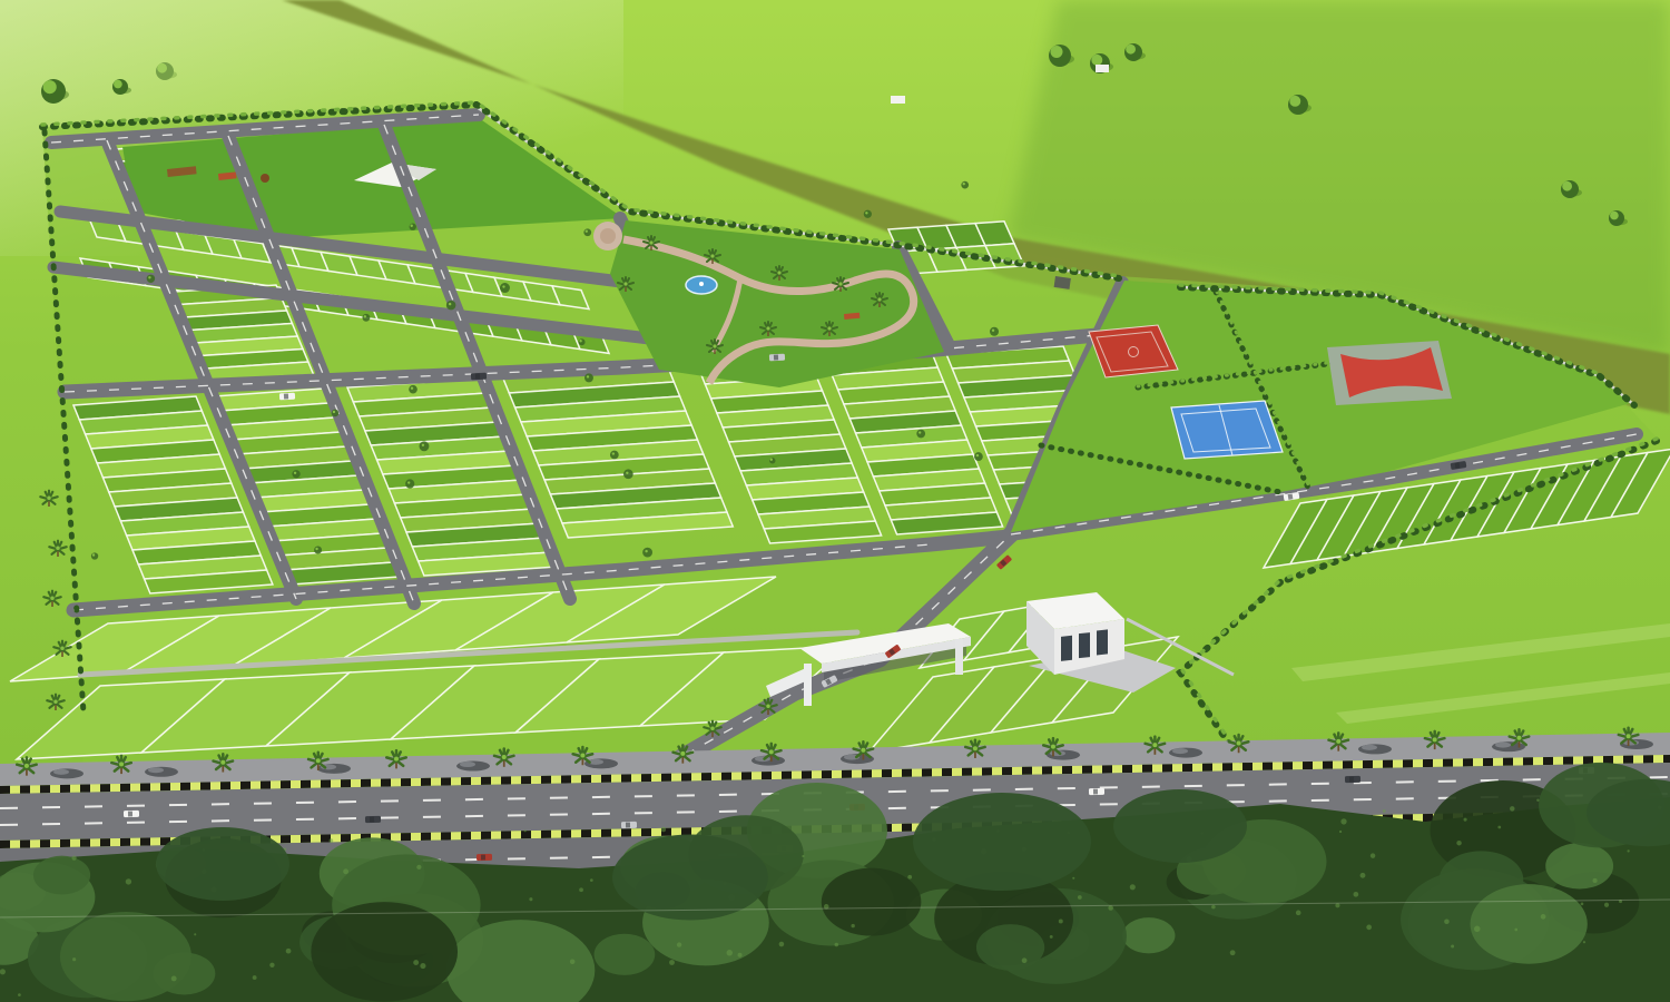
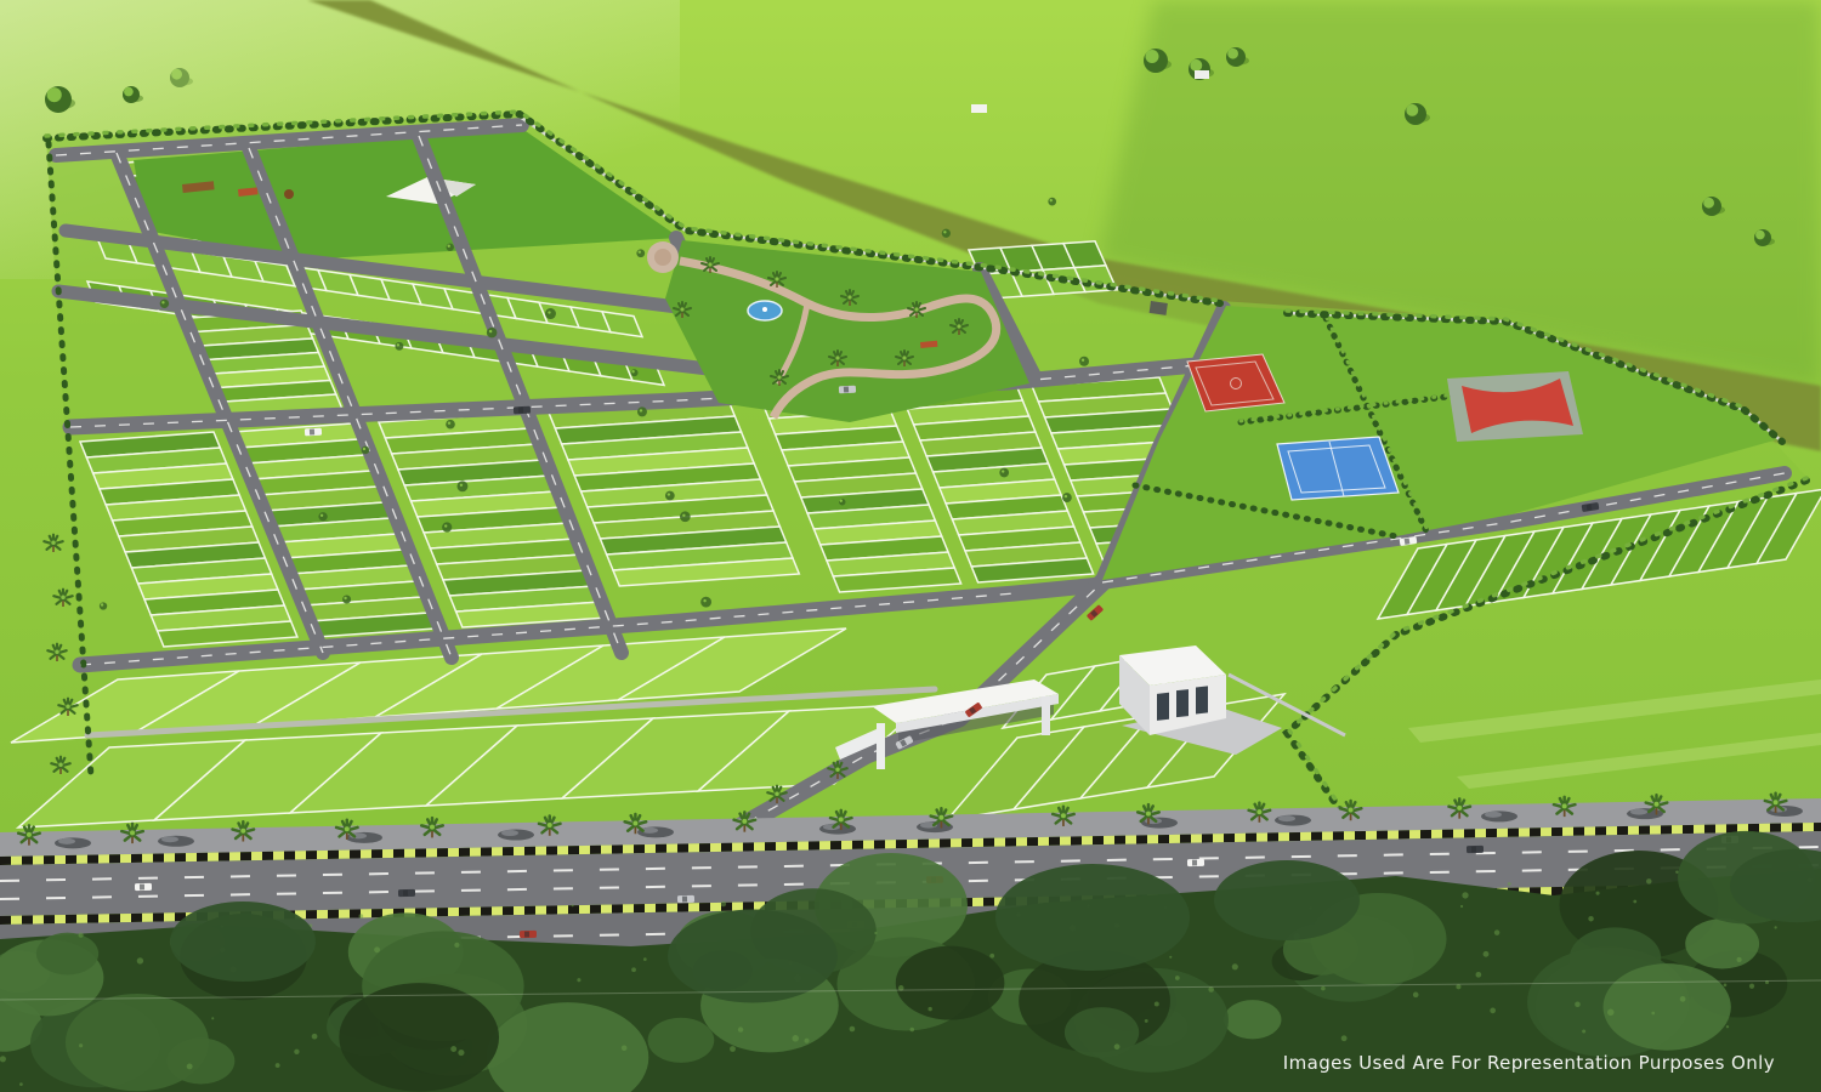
+ Images Used Are For Representation Purposes Only
